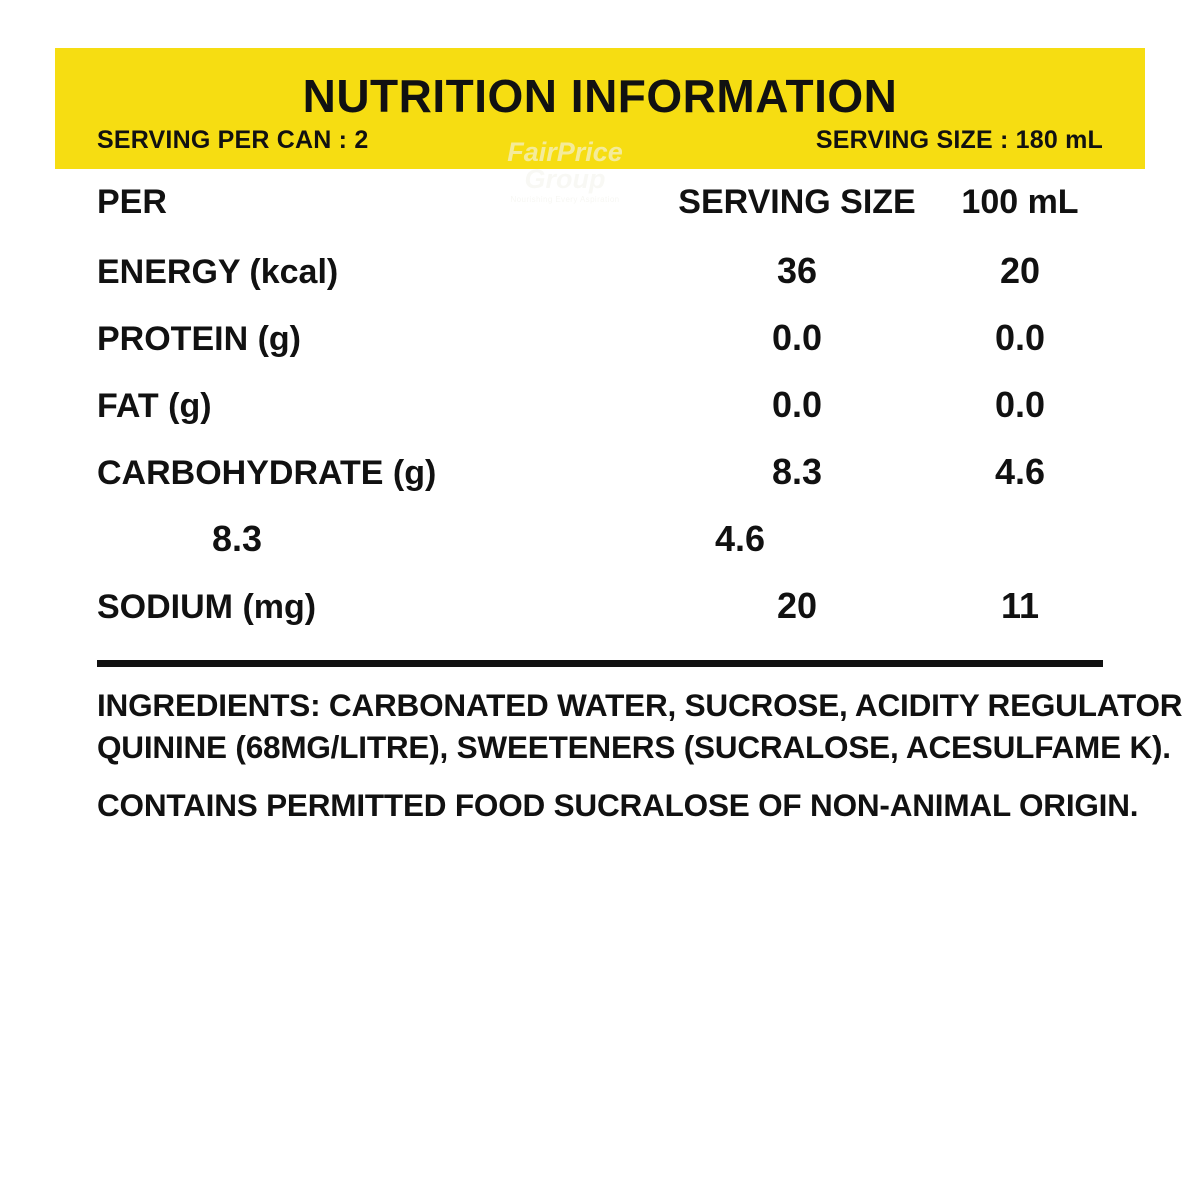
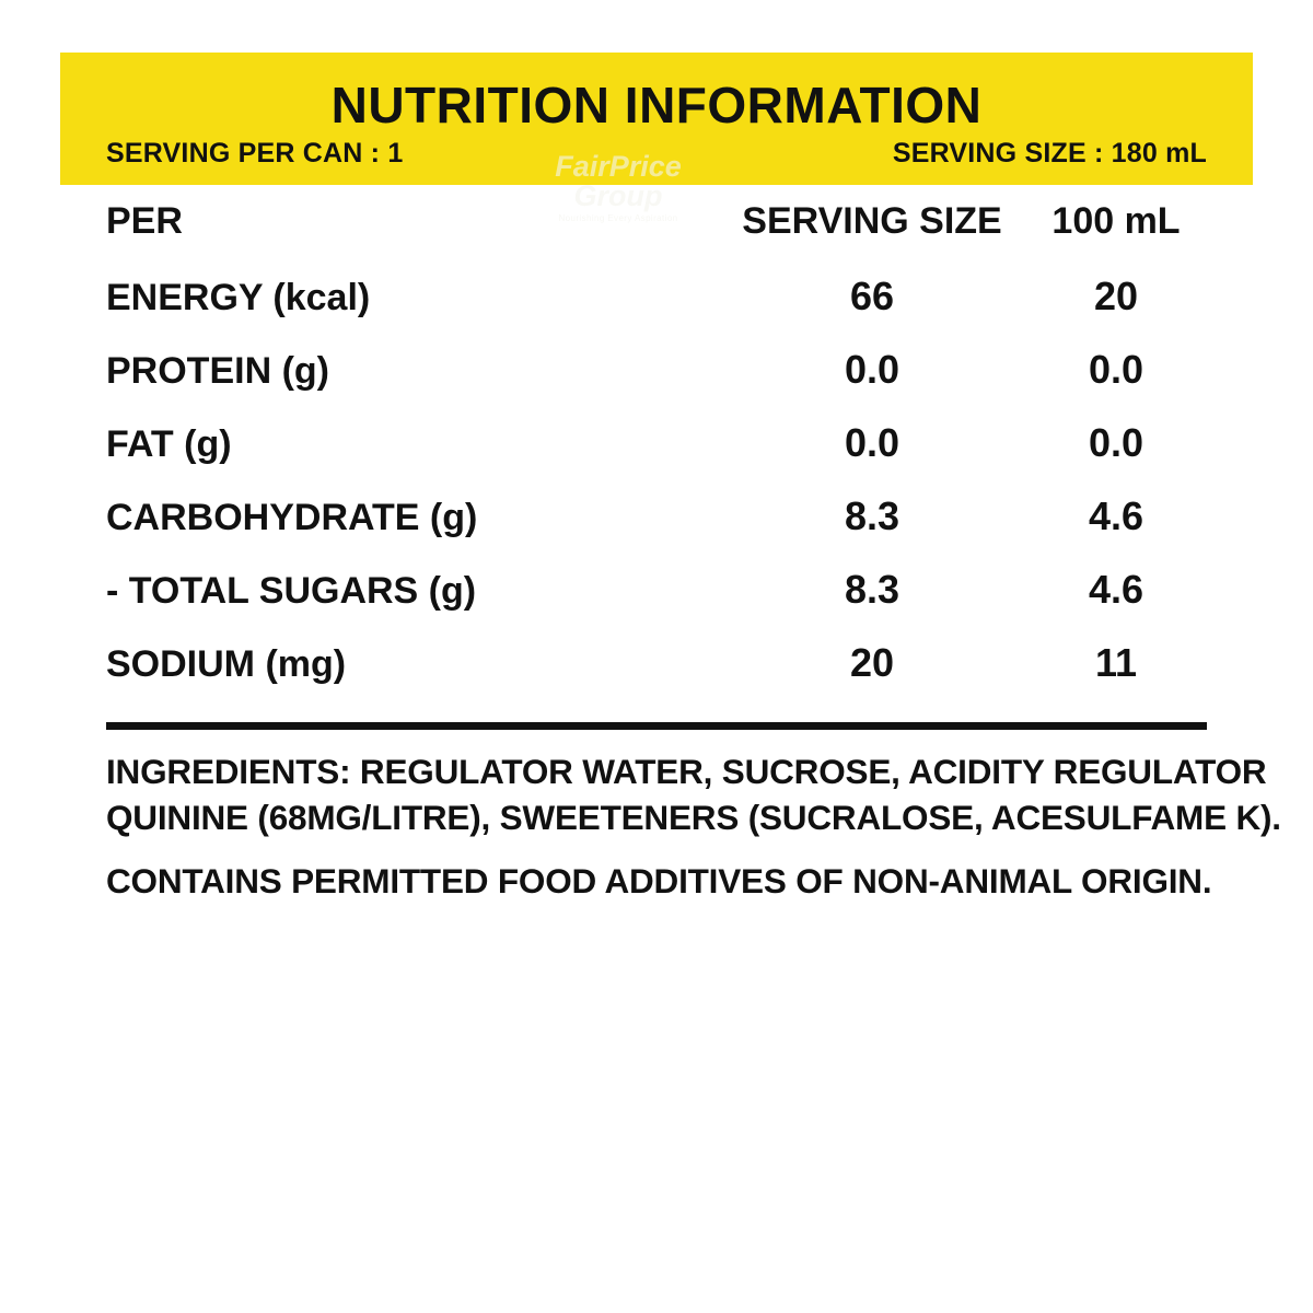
  NUTRITION INFORMATION
- SERVING PER CAN : 2
+ SERVING PER CAN : 1
  SERVING SIZE : 180 mL
  FairPrice
  Group
  PER
  SERVING SIZE
  100 mL
  ENERGY (kcal)
- 36
+ 66
  20
  PROTEIN (g)
  0.0
  0.0
  FAT (g)
  0.0
  0.0
  CARBOHYDRATE (g)
  8.3
  4.6
+ - TOTAL SUGARS (g)
  8.3
  4.6
  SODIUM (mg)
  20
  11
- INGREDIENTS: CARBONATED WATER, SUCROSE, ACIDITY REGULATOR
+ INGREDIENTS: REGULATOR WATER, SUCROSE, ACIDITY REGULATOR
  QUININE (68MG/LITRE), SWEETENERS (SUCRALOSE, ACESULFAME K).
- CONTAINS PERMITTED FOOD SUCRALOSE OF NON-ANIMAL ORIGIN.
+ CONTAINS PERMITTED FOOD ADDITIVES OF NON-ANIMAL ORIGIN.
